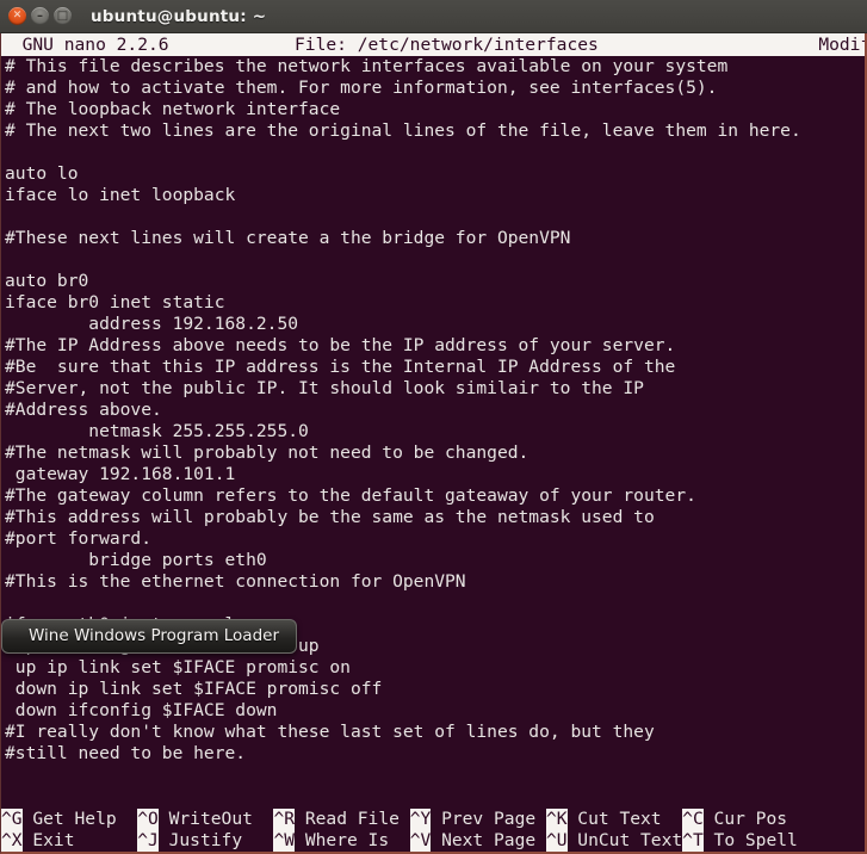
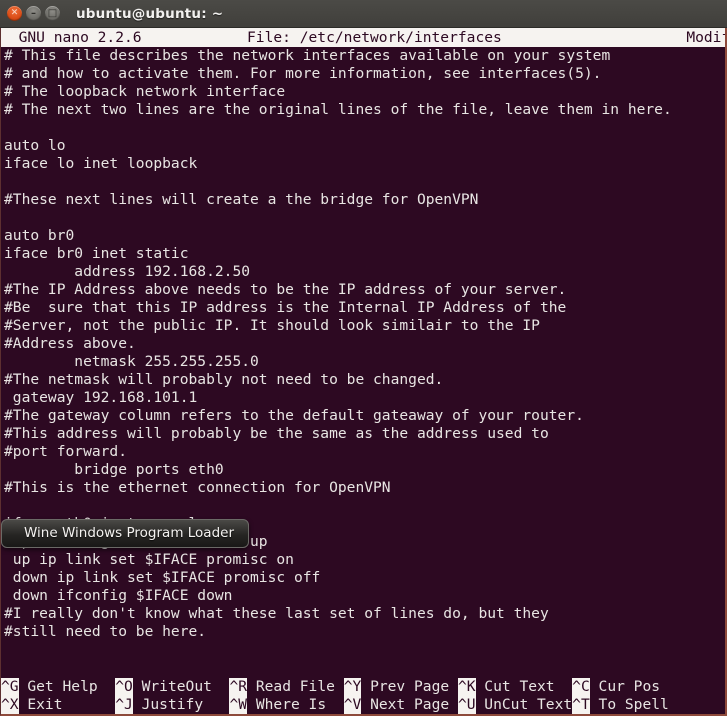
  ✕
  –
  □
  ubuntu@ubuntu: ~
  GNU nano 2.2.6 File: /etc/network/interfaces Modi
  # This file describes the network interfaces available on your system
  # and how to activate them. For more information, see interfaces(5).
  # The loopback network interface
  # The next two lines are the original lines of the file, leave them in here.
  auto lo
  iface lo inet loopback
  #These next lines will create a the bridge for OpenVPN
  auto br0
  iface br0 inet static
  address 192.168.2.50
  #The IP Address above needs to be the IP address of your server.
  #Be sure that this IP address is the Internal IP Address of the
  #Server, not the public IP. It should look similair to the IP
  #Address above.
  netmask 255.255.255.0
  #The netmask will probably not need to be changed.
  gateway 192.168.101.1
  #The gateway column refers to the default gateaway of your router.
- #This address will probably be the same as the netmask used to
+ #This address will probably be the same as the address used to
  #port forward.
  bridge ports eth0
  #This is the ethernet connection for OpenVPN
  up ip link set $IFACE promisc on
  down ip link set $IFACE promisc off
  down ifconfig $IFACE down
  #I really don't know what these last set of lines do, but they
  #still need to be here.
  ^G
  Get Help
  ^O
  WriteOut
  ^R
  Read File
  ^Y
  Prev Page
  ^K
  Cut Text
  ^C
  Cur Pos
  ^X
  Exit
  ^J
  Justify
  ^W
  Where Is
  ^V
  Next Page
  ^U
  UnCut Text
  ^T
  To Spell
  Wine Windows Program Loader
